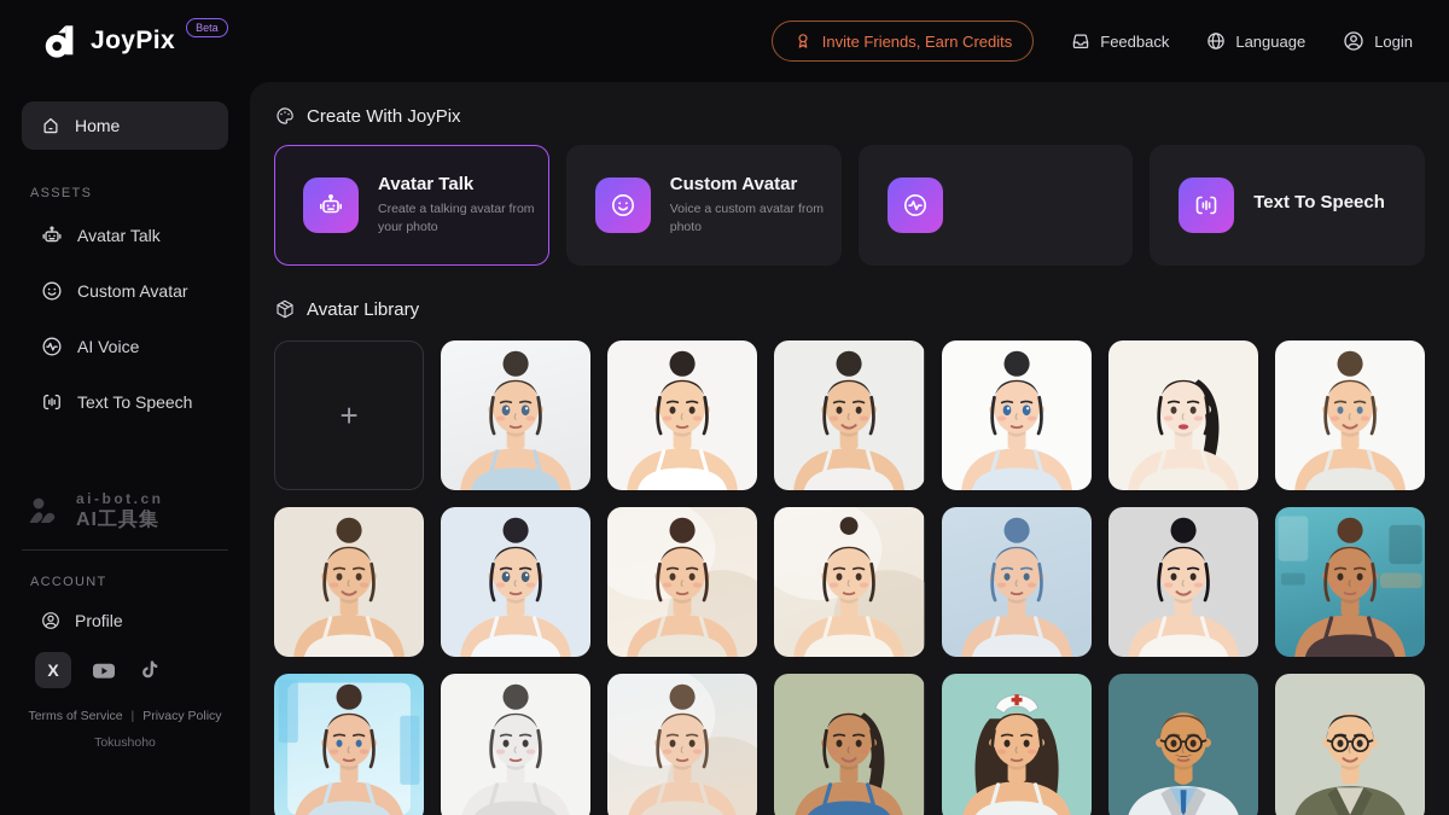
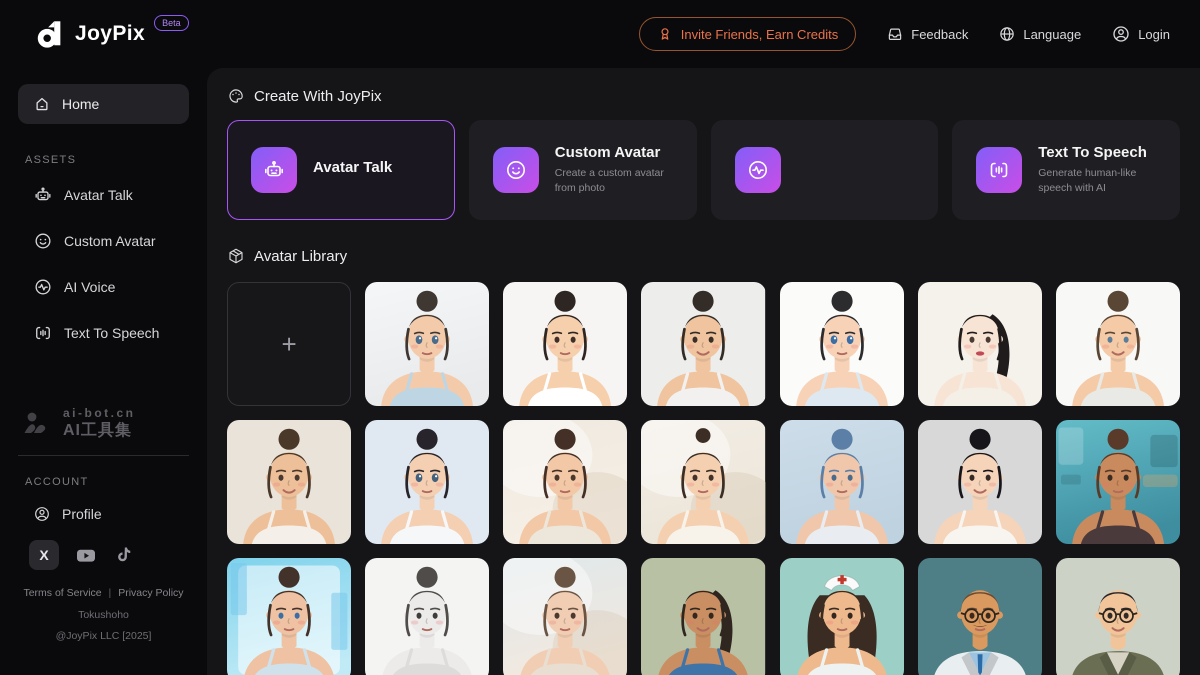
  JoyPix
  Beta
  Invite Friends, Earn Credits
  Feedback
  Language
  Login
  Home
  ASSETS
  Avatar Talk
  Custom Avatar
  AI Voice
  Text To Speech
  ai-bot.cn
  AI工具集
  ACCOUNT
  Profile
  X
  Terms of Service | Privacy Policy
  Tokushoho
+ @JoyPix LLC [2025]
  Create With JoyPix
  Avatar Talk
- Create a talking avatar from your photo
  Custom Avatar
- Voice a custom avatar from photo
+ Create a custom avatar from photo
  Text To Speech
+ Generate human-like speech with AI
  Avatar Library
  +
